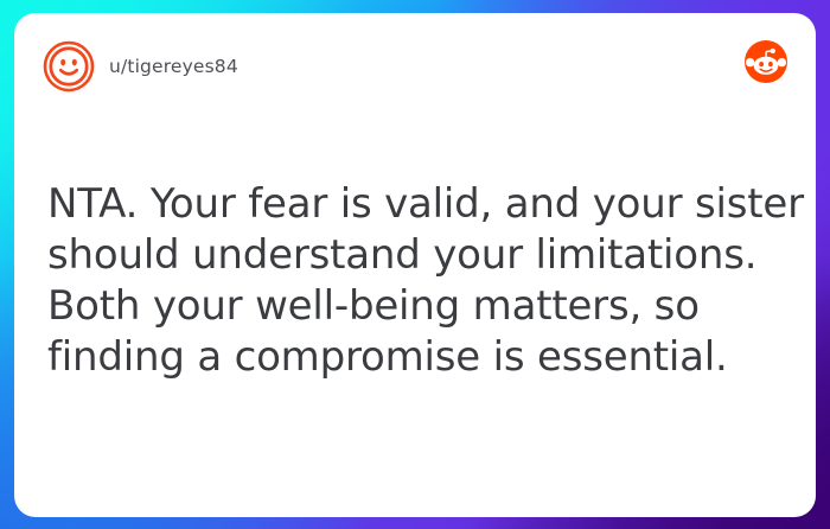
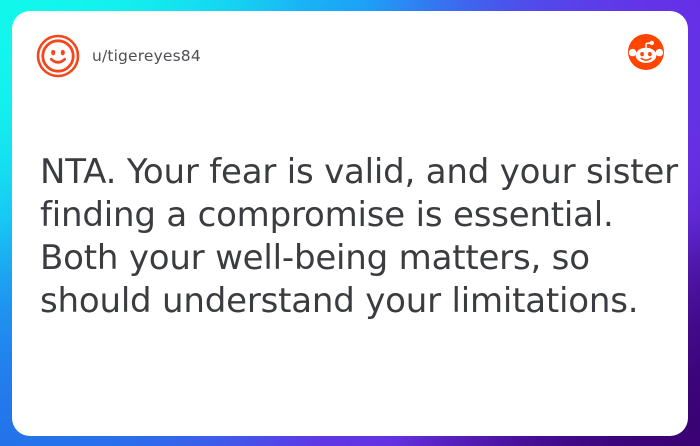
  u/tigereyes84
  NTA. Your fear is valid, and your sister
- should understand your limitations.
+ finding a compromise is essential.
  Both your well-being matters, so
- finding a compromise is essential.
+ should understand your limitations.
